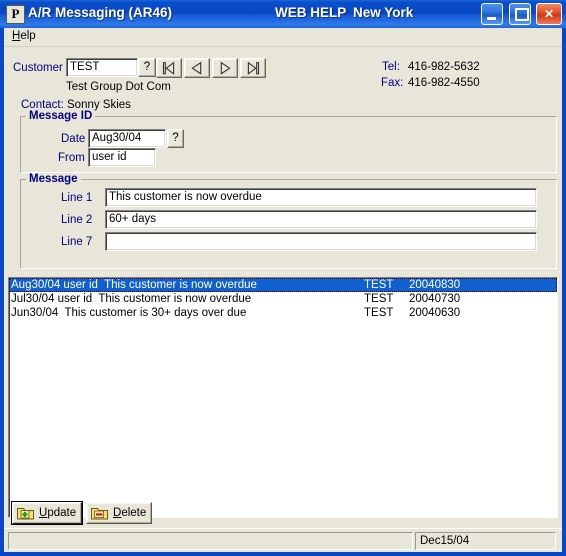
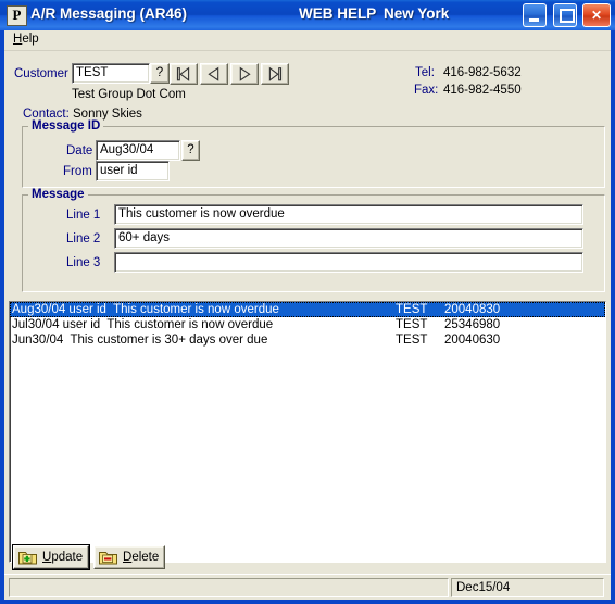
  P
  A/R Messaging (AR46)
  WEB HELP
  New York
  ✕
  Help
  Customer
  TEST
  ?
  Tel:
  416-982-5632
  Fax:
  416-982-4550
  Test Group Dot Com
  Contact:
  Sonny Skies
  Message ID
  Date
  Aug30/04
  ?
  From
  user id
  Message
  Line 1
  This customer is now overdue
  Line 2
  60+ days
- Line 7
+ Line 3
  Aug30/04 user id This customer is now overdue
  TEST
  20040830
  Jul30/04 user id This customer is now overdue
  TEST
- 20040730
+ 25346980
  Jun30/04 This customer is 30+ days over due
  TEST
  20040630
  Update
  Delete
  Dec15/04
